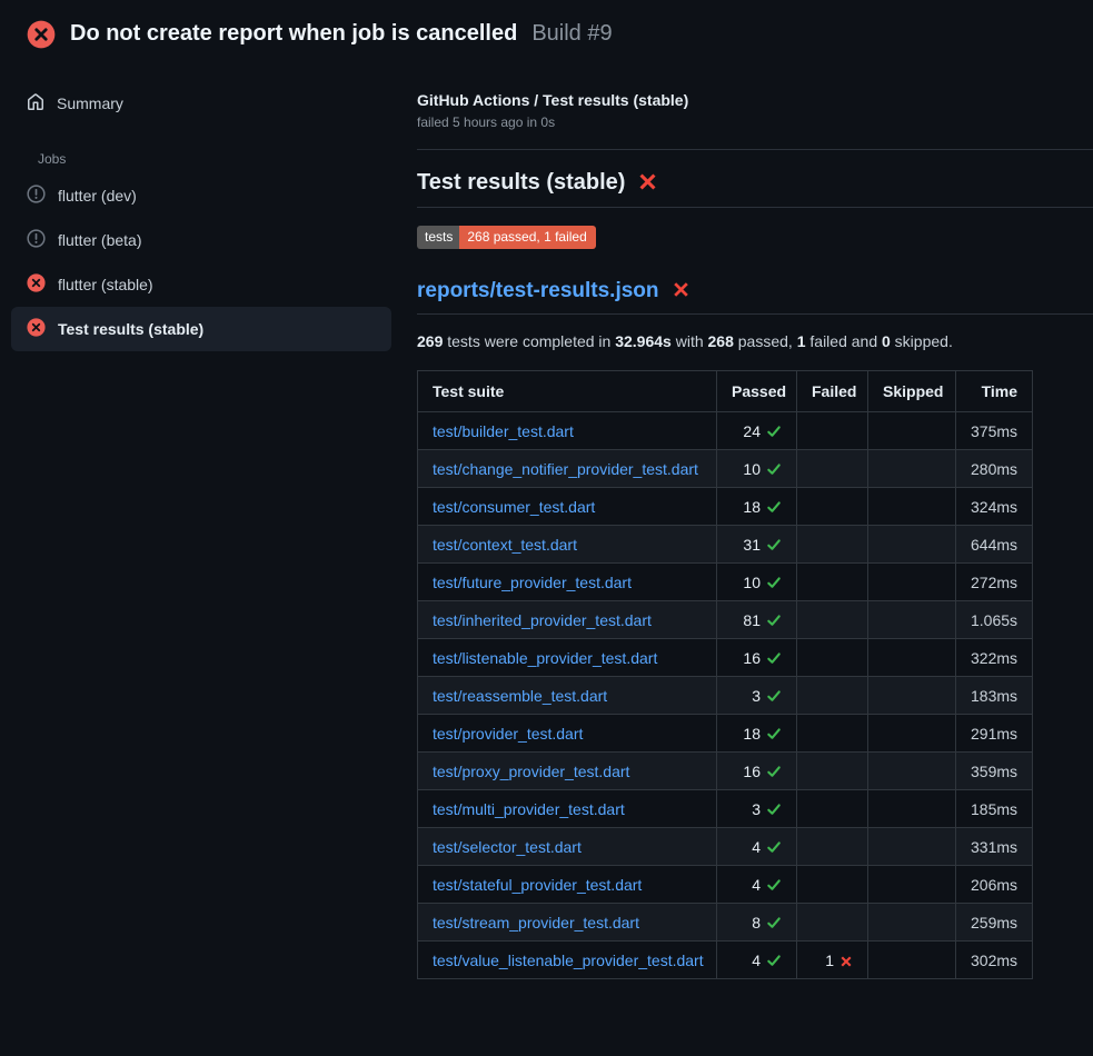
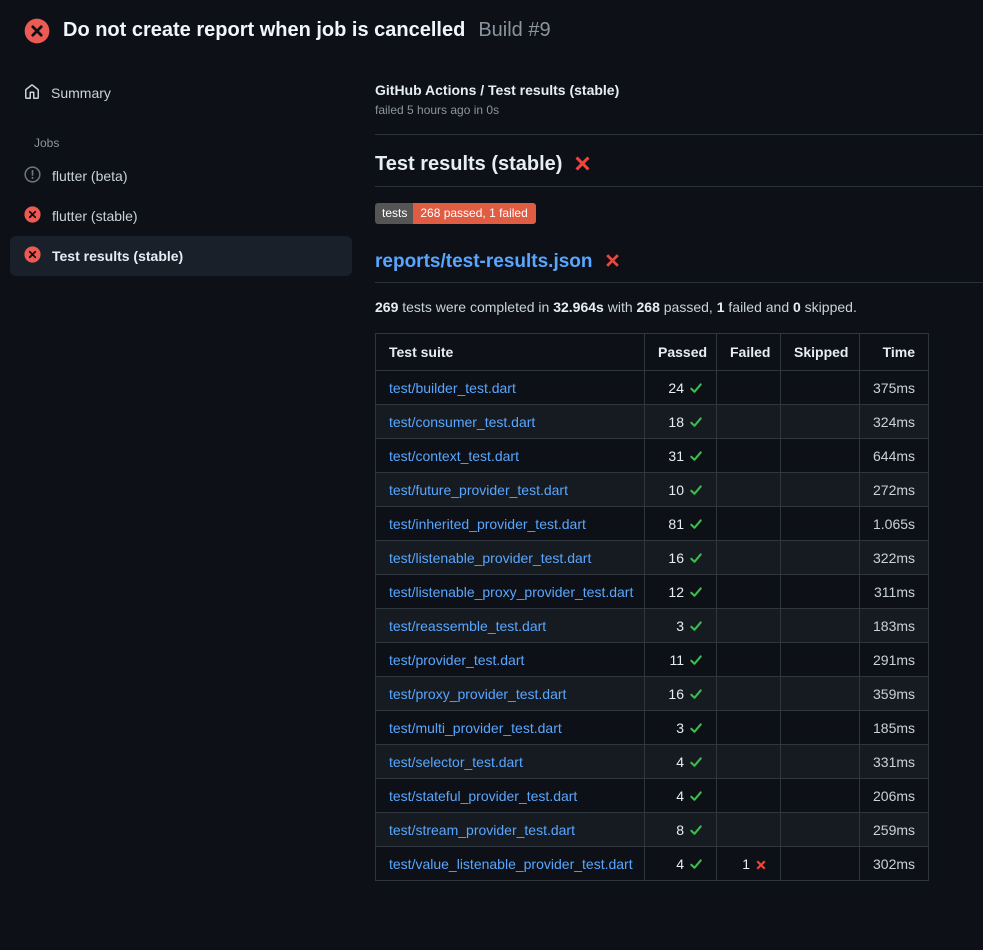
  Do not create report when job is cancelled
  Build #9
  Summary
  Jobs
- flutter (dev)
  flutter (beta)
  flutter (stable)
  Test results (stable)
  GitHub Actions / Test results (stable)
  failed 5 hours ago in 0s
  Test results (stable)
  tests
  268 passed, 1 failed
  reports/test-results.json
  269 tests were completed in 32.964s with 268 passed, 1 failed and 0 skipped.
  Test suite	Passed	Failed	Skipped	Time
  test/builder_test.dart	24			375ms
- test/change_notifier_provider_test.dart	10			280ms
  test/consumer_test.dart	18			324ms
  test/context_test.dart	31			644ms
  test/future_provider_test.dart	10			272ms
  test/inherited_provider_test.dart	81			1.065s
  test/listenable_provider_test.dart	16			322ms
+ test/listenable_proxy_provider_test.dart	12			311ms
  test/reassemble_test.dart	3			183ms
- test/provider_test.dart	18			291ms
+ test/provider_test.dart	11			291ms
  test/proxy_provider_test.dart	16			359ms
  test/multi_provider_test.dart	3			185ms
  test/selector_test.dart	4			331ms
  test/stateful_provider_test.dart	4			206ms
  test/stream_provider_test.dart	8			259ms
  test/value_listenable_provider_test.dart	4	1		302ms
